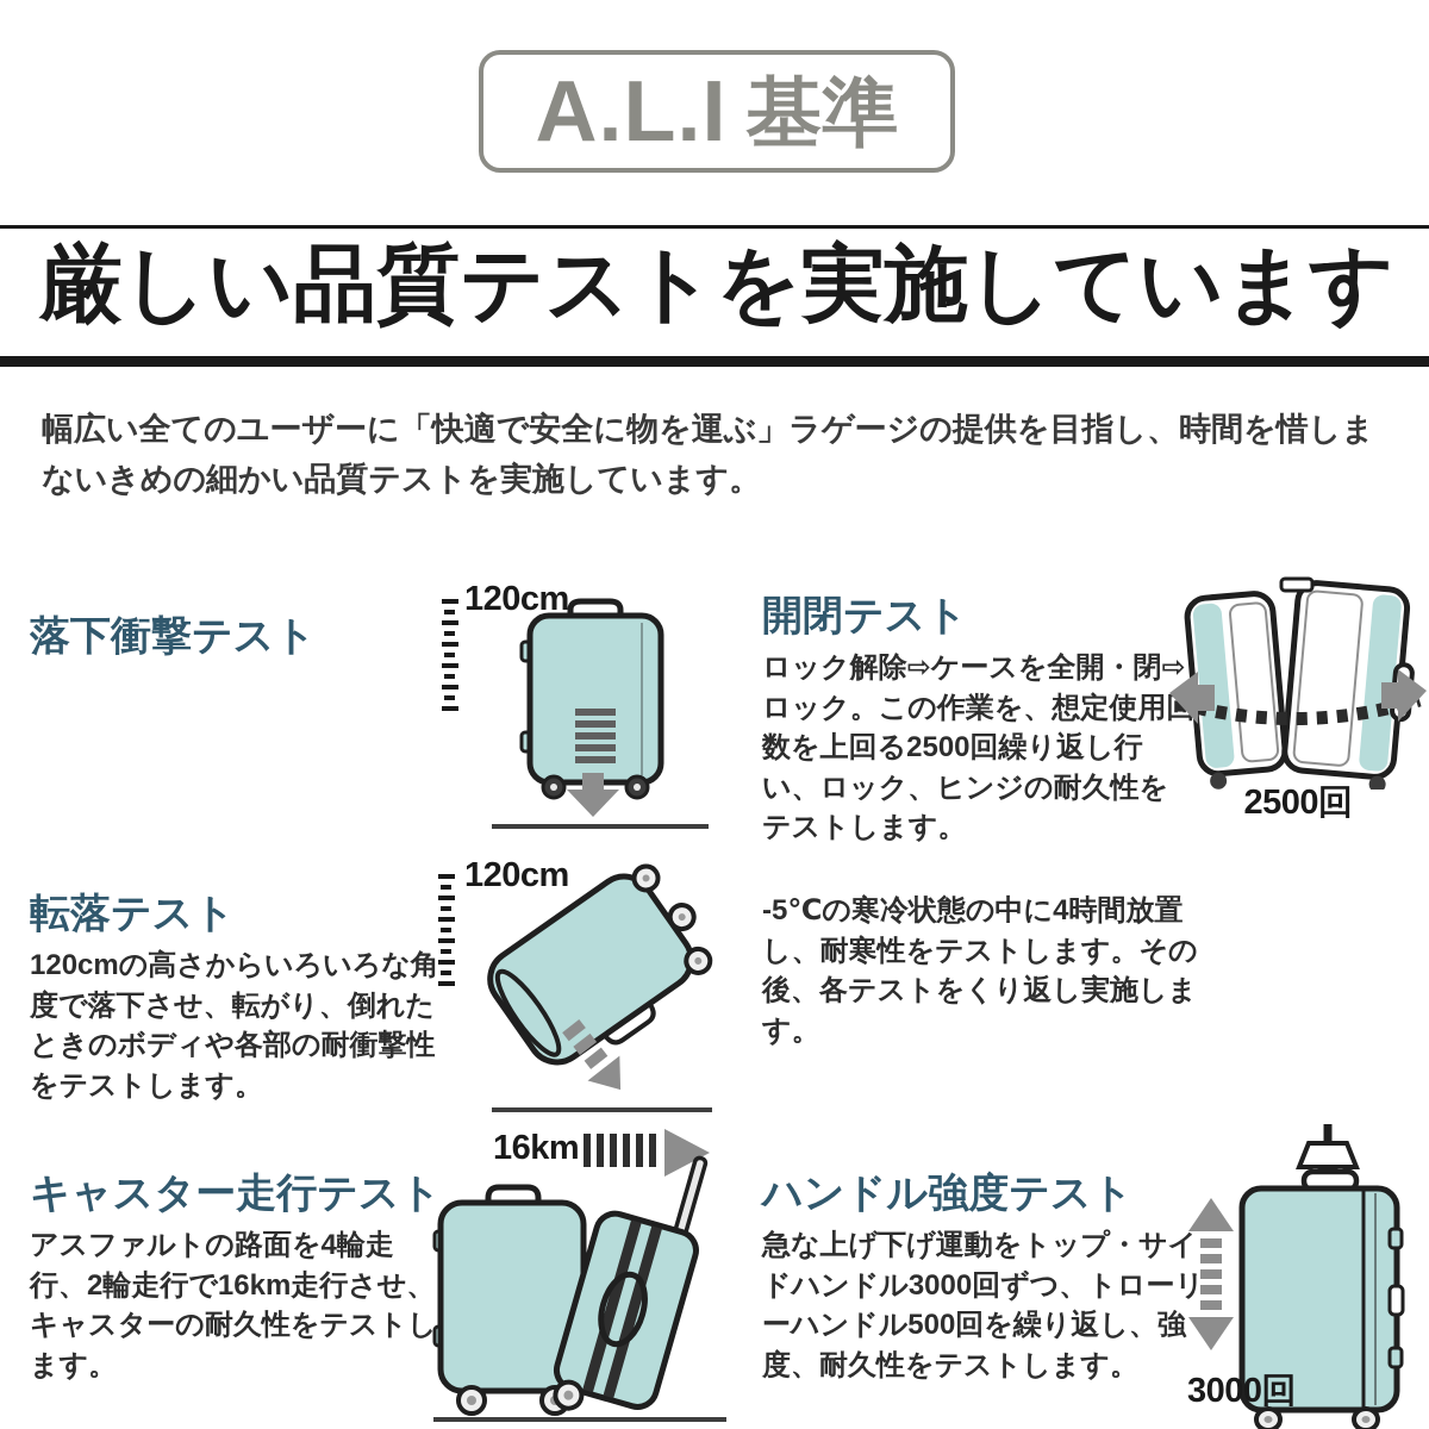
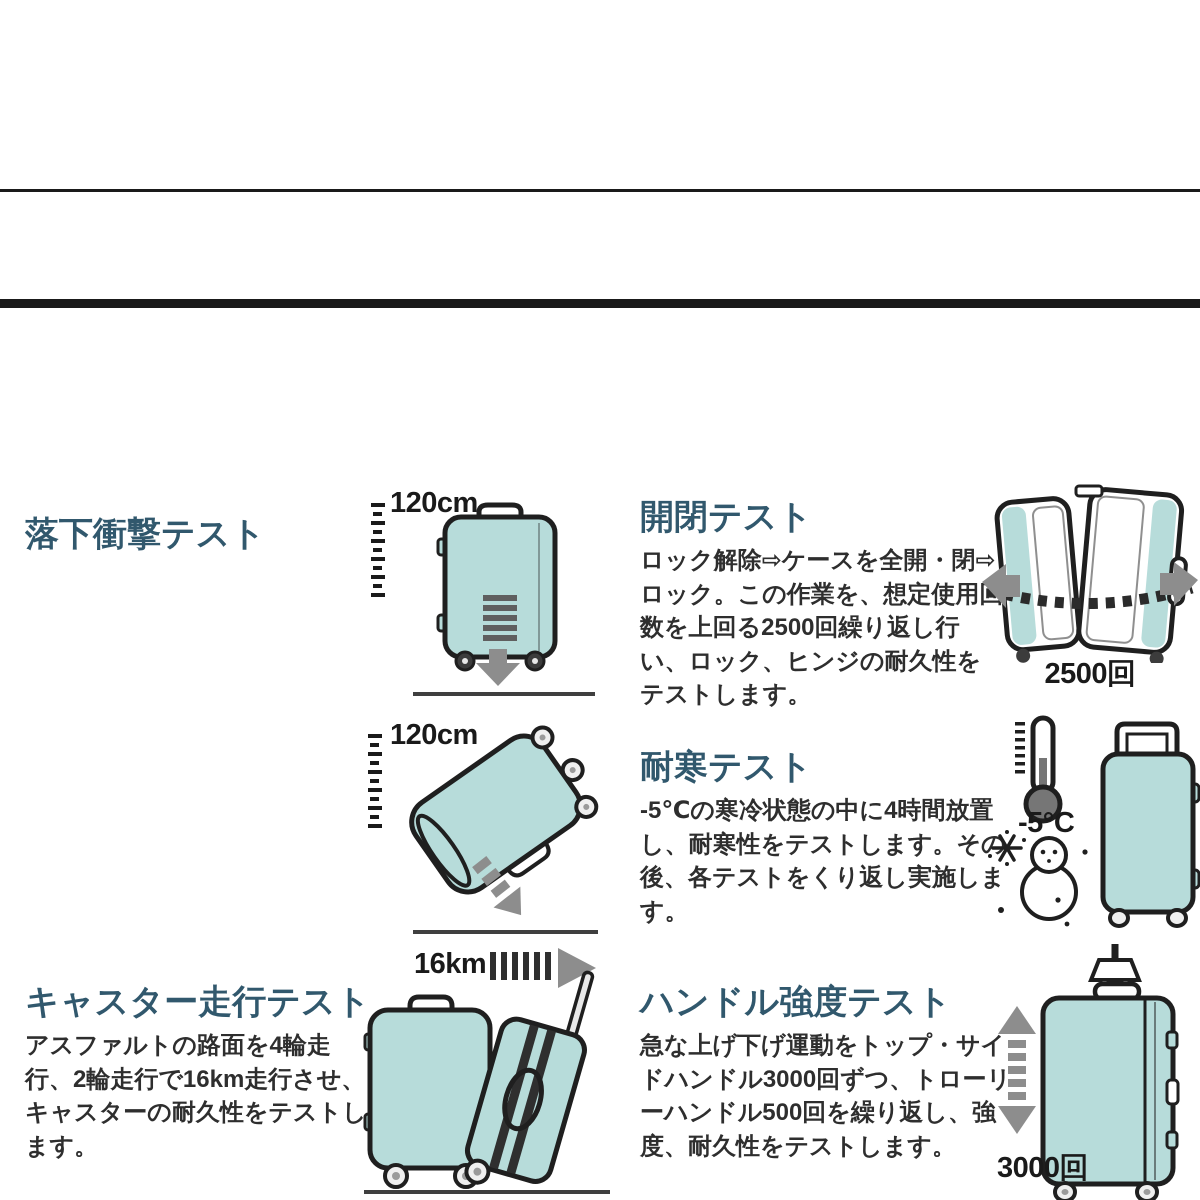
- A.L.I
- 基準
- 厳しい品質テストを実施しています
- 幅広い全てのユーザーに「快適で安全に物を運ぶ」ラゲージの提供を目指し、時間を惜しまないきめの細かい品質テストを実施しています。
  落下衝撃テスト
  120cm
  開閉テスト
  ロック解除⇨ケースを全開・閉⇨ロック。この作業を、想定使用数を上回る2500回繰り返し行い、ロック、ヒンジの耐久性をテストします。
  2500回
- 転落テスト
- 120cmの高さからいろいろな角度で落下させ、転がり、倒れたときのボディや各部の耐衝撃性をテストします。
  120cm
+ 耐寒テスト
  -5℃の寒冷状態の中に4時間放置し、耐寒性をテストします。その後、各テストをくり返し実施します。
+ -5°C
  キャスター走行テスト
  アスファルトの路面を4輪走行、2輪走行で16km走行させ、キャスターの耐久性をテストします。
  16km
  ハンドル強度テスト
  急な上げ下げ運動をトップ・サイドハンドル3000回ずつ、トローリーハンドル500回を繰り返し、強度、耐久性をテストします。
  3000回
